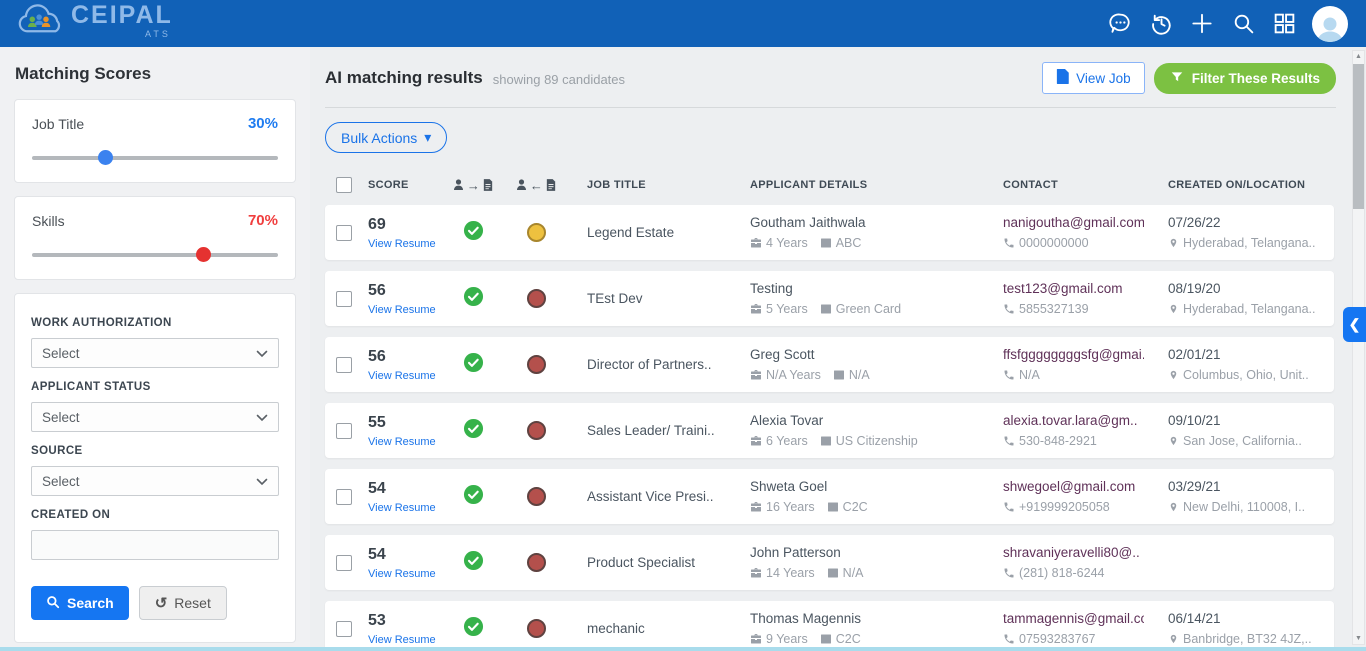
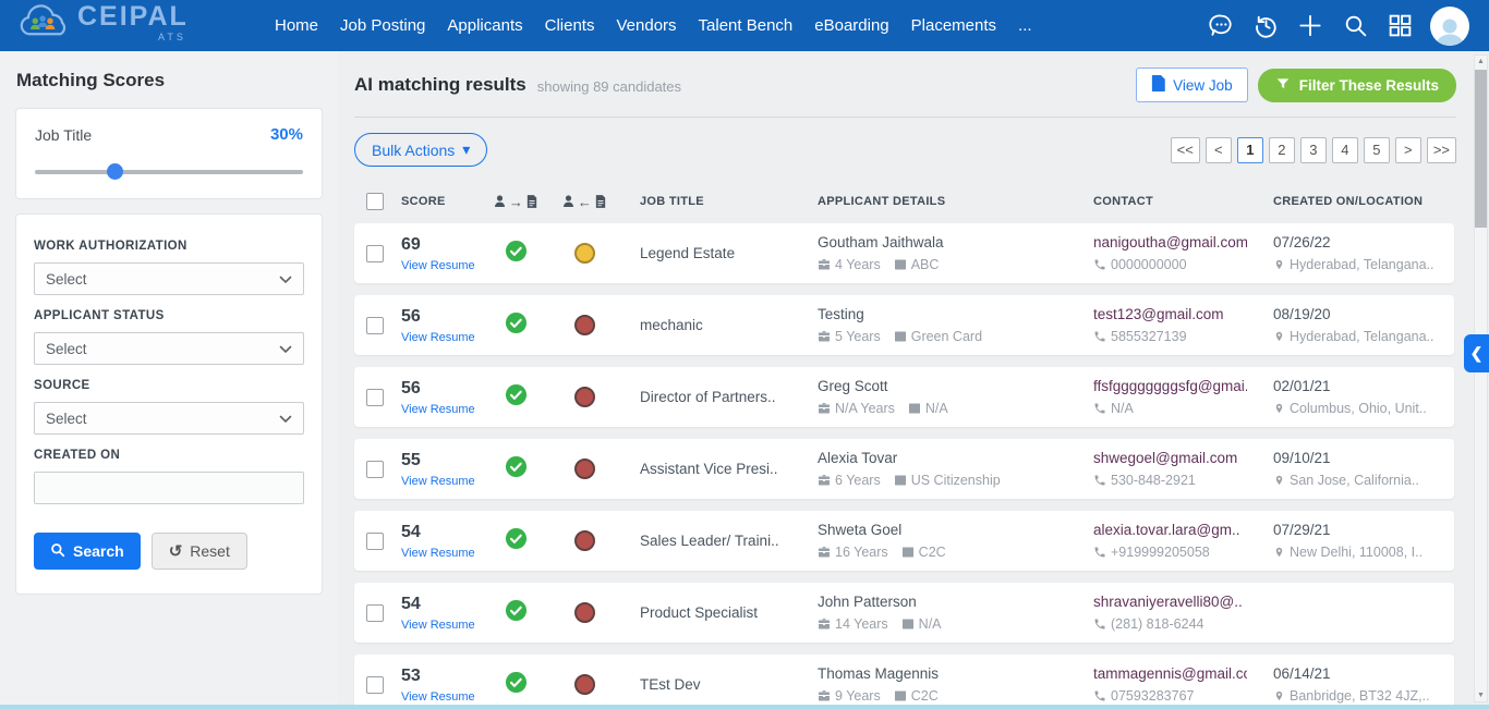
  CEIPAL
  ATS
+ Home
+ Job Posting
+ Applicants
+ Clients
+ Vendors
+ Talent Bench
+ eBoarding
+ Placements
+ ...
  Matching Scores
  Job Title
  30%
- Skills
- 70%
  WORK AUTHORIZATION
  Select
  APPLICANT STATUS
  Select
  SOURCE
  Select
  CREATED ON
  Search
  ↺
  Reset
  AI matching results
  showing 89 candidates
  View Job
  Filter These Results
  Bulk Actions
  ▾
+ <<
+ <
+ 1
+ 2
+ 3
+ 4
+ 5
+ >
+ >>
  SCORE
  →
  ←
  JOB TITLE
  APPLICANT DETAILS
  CONTACT
  CREATED ON/LOCATION
  69
  View Resume
  Legend Estate
  Goutham Jaithwala
  4 Years
  ABC
  nanigoutha@gmail.com
  0000000000
  07/26/22
  Hyderabad, Telangana..
  56
  View Resume
- TEst Dev
+ mechanic
  Testing
  5 Years
  Green Card
  test123@gmail.com
  5855327139
  08/19/20
  Hyderabad, Telangana..
  56
  View Resume
  Director of Partners..
  Greg Scott
  N/A Years
  N/A
  ffsfggggggggsfg@gmai.
  N/A
  02/01/21
  Columbus, Ohio, Unit..
  55
  View Resume
- Sales Leader/ Traini..
+ Assistant Vice Presi..
  Alexia Tovar
  6 Years
  US Citizenship
- alexia.tovar.lara@gm..
+ shwegoel@gmail.com
  530-848-2921
  09/10/21
  San Jose, California..
  54
  View Resume
- Assistant Vice Presi..
+ Sales Leader/ Traini..
  Shweta Goel
  16 Years
  C2C
- shwegoel@gmail.com
+ alexia.tovar.lara@gm..
  +919999205058
- 03/29/21
+ 07/29/21
  New Delhi, 110008, I..
  54
  View Resume
  Product Specialist
  John Patterson
  14 Years
  N/A
  shravaniyeravelli80@..
  (281) 818-6244
  53
  View Resume
- mechanic
+ TEst Dev
  Thomas Magennis
  9 Years
  C2C
  tammagennis@gmail.c
  07593283767
  06/14/21
  Banbridge, BT32 4JZ,..
  ❮
